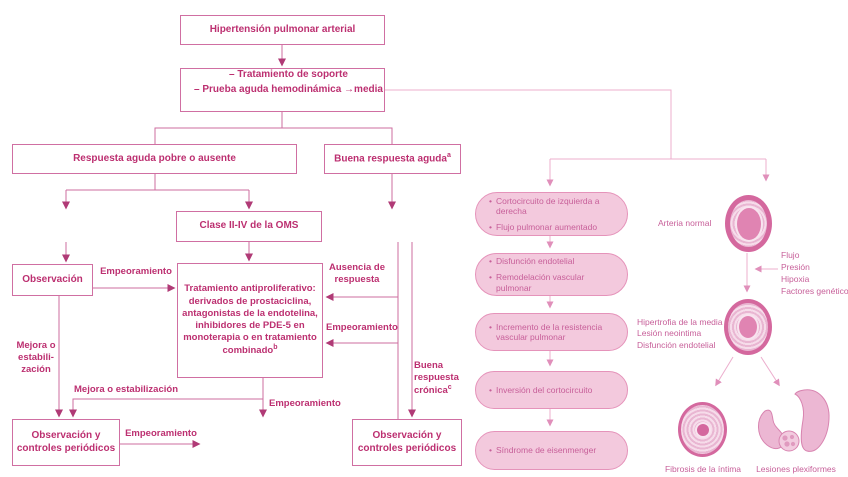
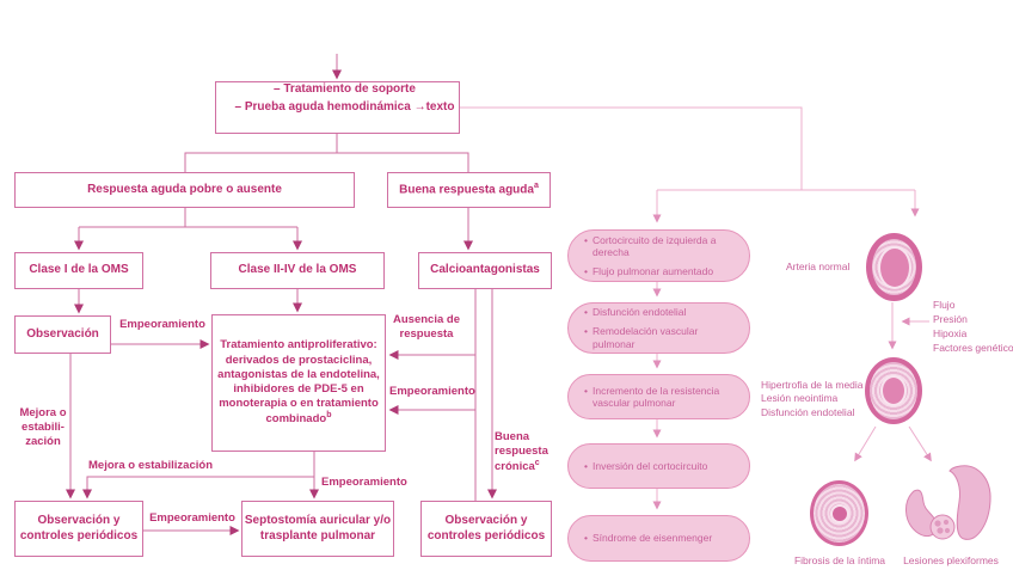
- Hipertensión pulmonar arterial
  – Tratamiento de soporte
- – Prueba aguda hemodinámica →media
+ – Prueba aguda hemodinámica →texto
  Respuesta aguda pobre o ausente
  Buena respuesta aguda
+ Clase I de la OMS
  Clase II-IV de la OMS
+ Calcioantagonistas
  Observación
  Tratamiento antiproliferativo: derivados de prostaciclina, antagonistas de la endotelina, inhibidores de PDE-5 en monoterapia o en tratamiento combinado
  Observación y controles periódicos
+ Septostomía auricular y/o trasplante pulmonar
  Observación y controles periódicos
  Empeoramiento
  Mejora o
  estabili-
  zación
  Mejora o estabilización
  Empeoramiento
  Empeoramiento
  Ausencia de
  respuesta
  Empeoramiento
  Buena
  respuesta
  crónica
  •
  Cortocircuito de izquierda a derecha
  •
  Flujo pulmonar aumentado
  •
  Disfunción endotelial
  •
  Remodelación vascular pulmonar
  •
  Incremento de la resistencia vascular pulmonar
  •
  Inversión del cortocircuito
  •
  Síndrome de eisenmenger
  Arteria normal
  Flujo
  Presión
  Hipoxia
  Factores genético
  Hipertrofia de la media
  Lesión neointima
  Disfunción endotelial
  Fibrosis de la íntima
  Lesiones plexiformes
